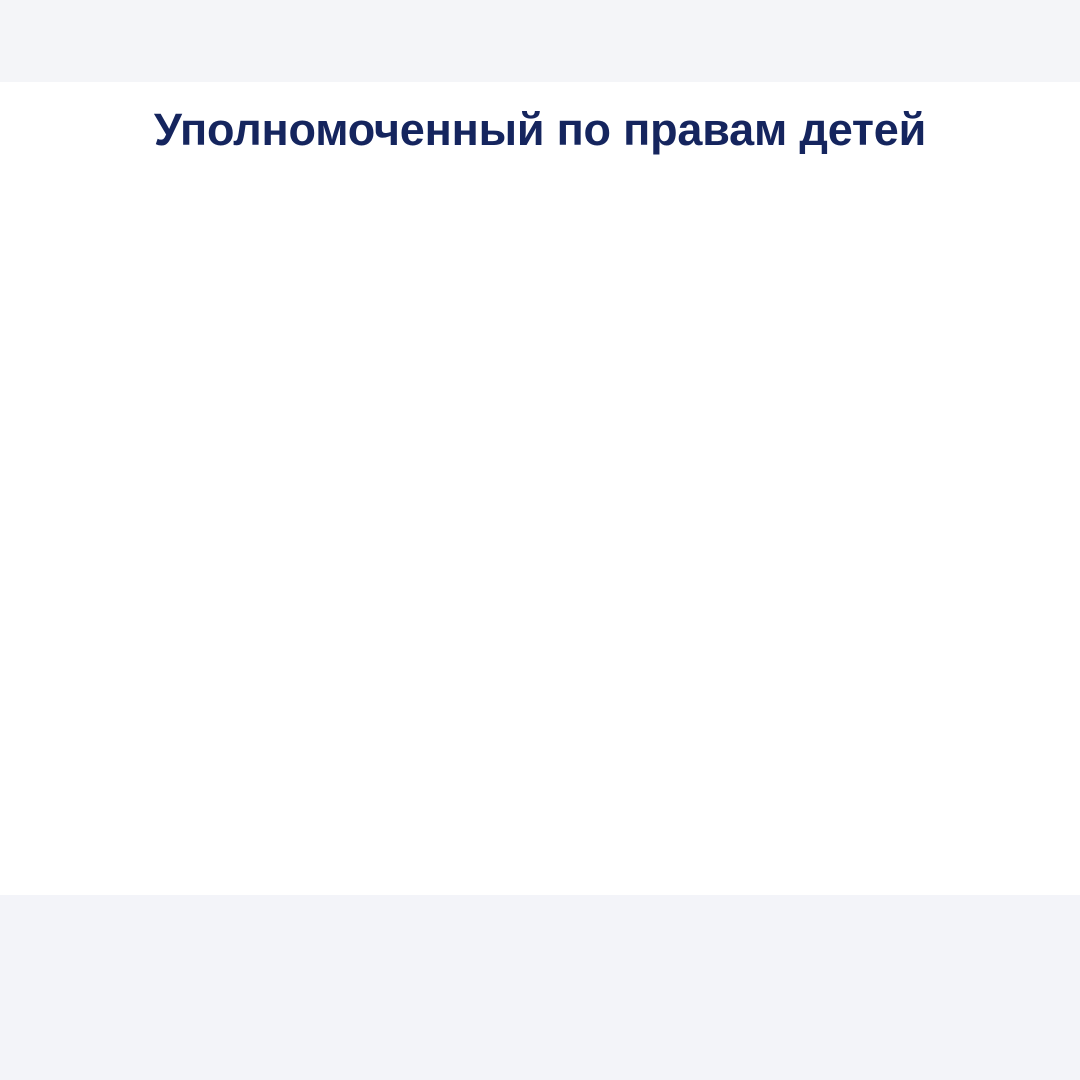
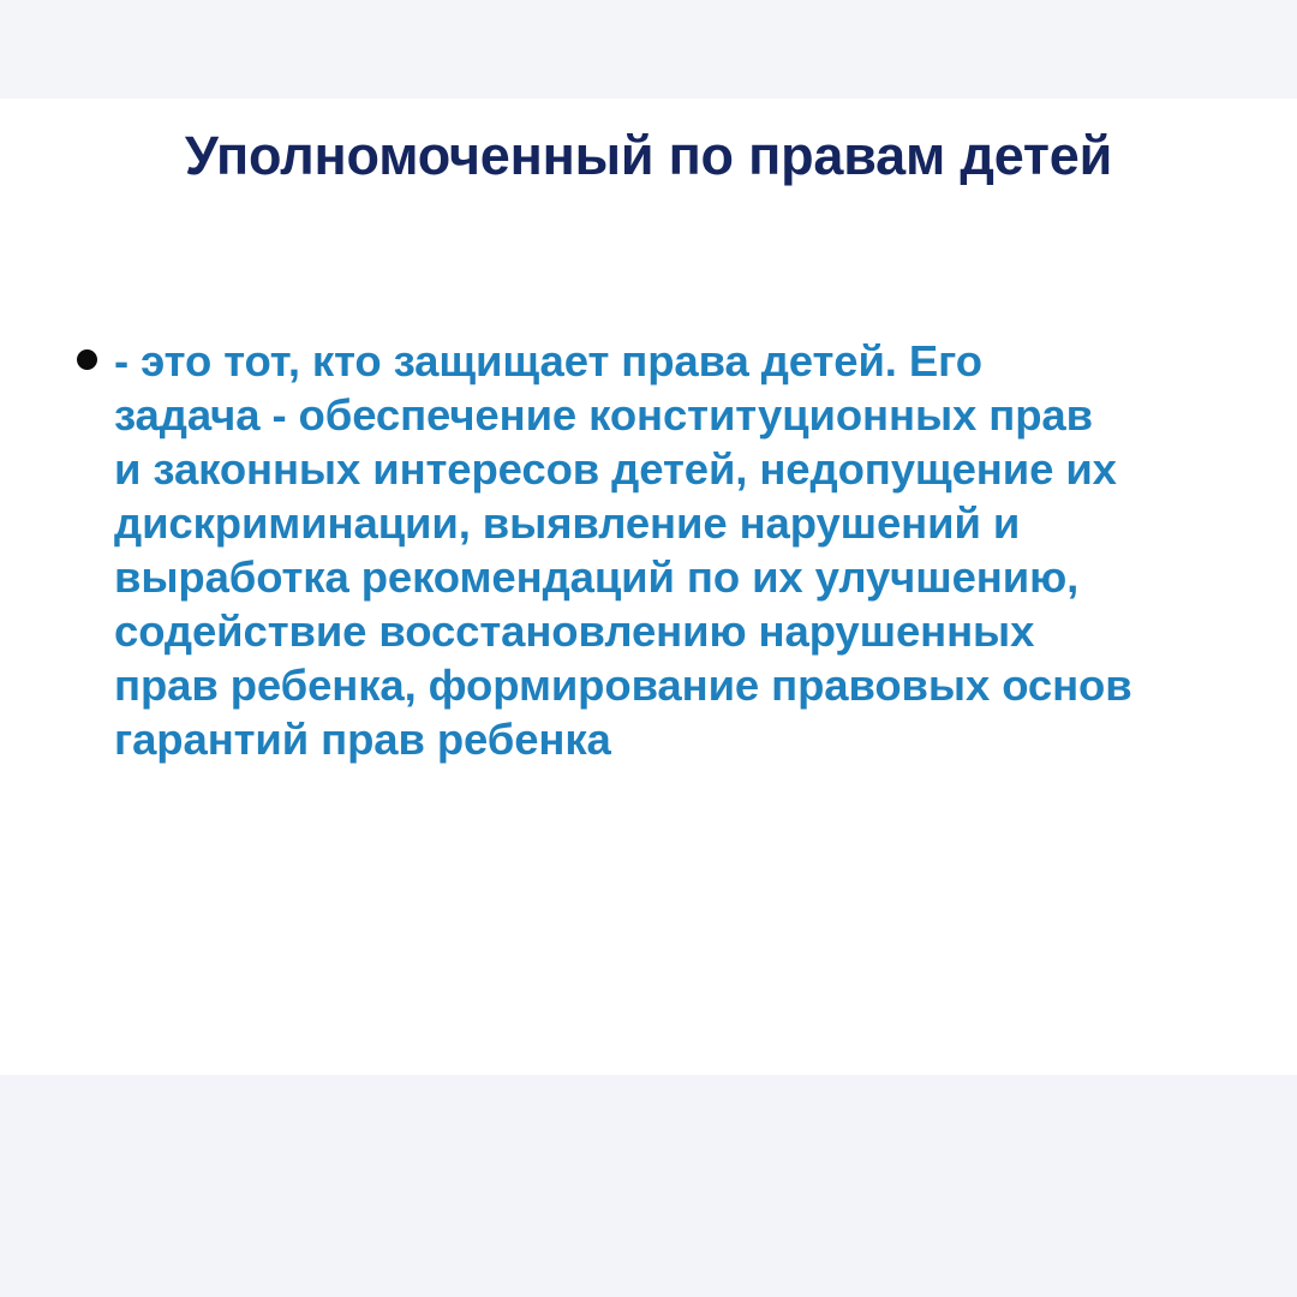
  Уполномоченный по правам детей
+ - это тот, кто защищает права детей. Его
+ задача - обеспечение конституционных прав
+ и законных интересов детей, недопущение их
+ дискриминации, выявление нарушений и
+ выработка рекомендаций по их улучшению,
+ содействие восстановлению нарушенных
+ прав ребенка, формирование правовых основ
+ гарантий прав ребенка
